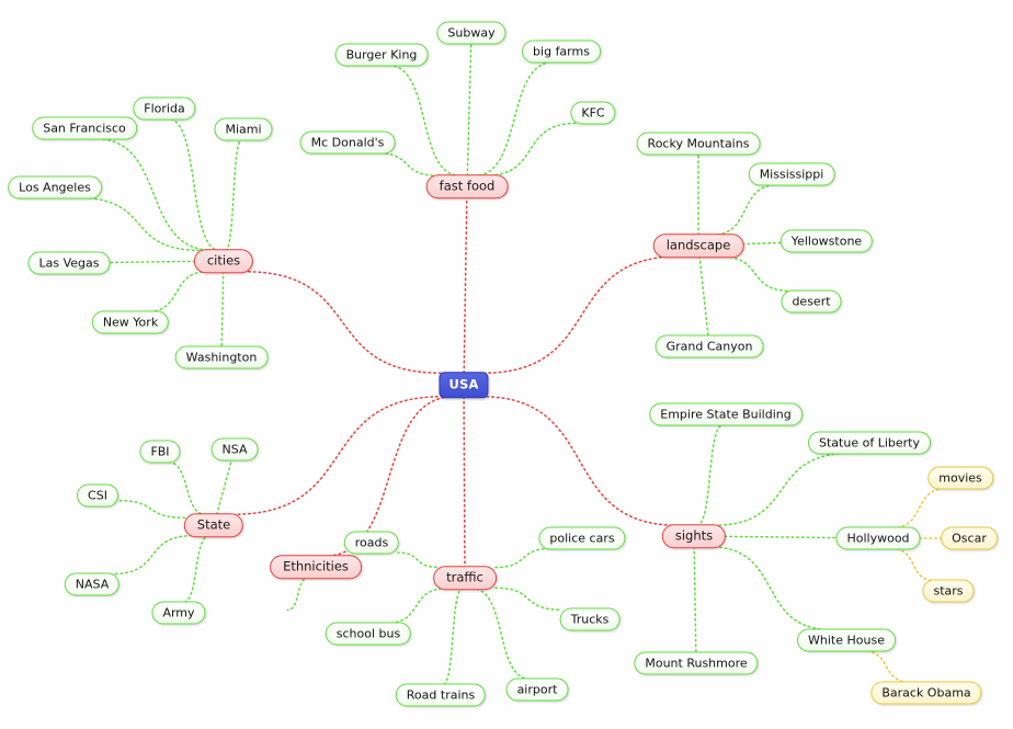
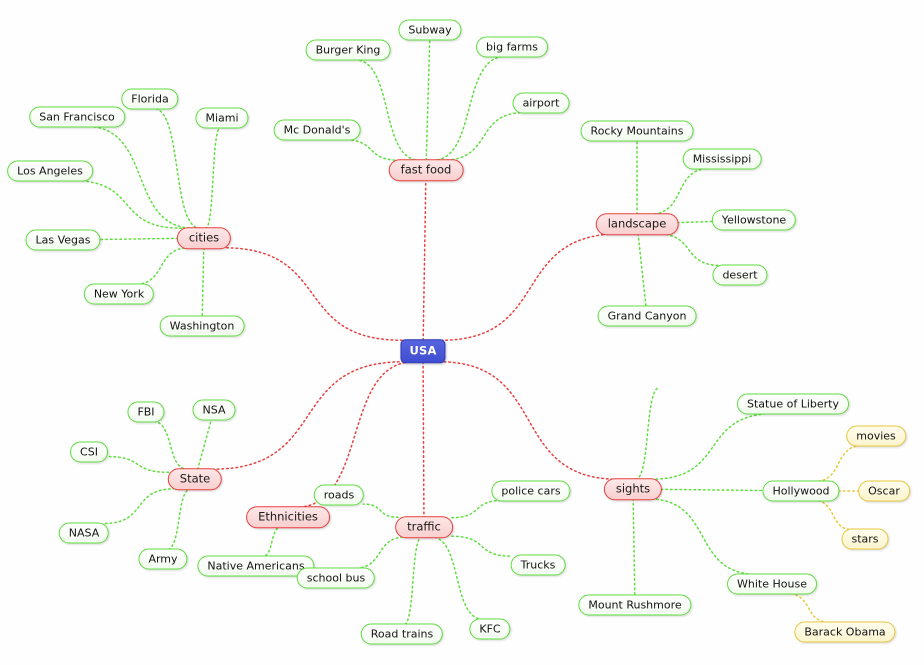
  USA
  fast food
  landscape
  cities
  State
  Ethnicities
  traffic
  sights
  Subway
  Burger King
  big farms
- KFC
+ airport
  Mc Donald's
  Rocky Mountains
  Mississippi
  Yellowstone
  desert
  Grand Canyon
  Florida
  San Francisco
  Miami
  Los Angeles
  Las Vegas
  New York
  Washington
  FBI
  NSA
  CSI
  NASA
  Army
+ Native Americans
  roads
  police cars
  Trucks
  school bus
  Road trains
- airport
+ KFC
- Empire State Building
  Statue of Liberty
  Hollywood
  White House
  Mount Rushmore
  movies
  Oscar
  stars
  Barack Obama
